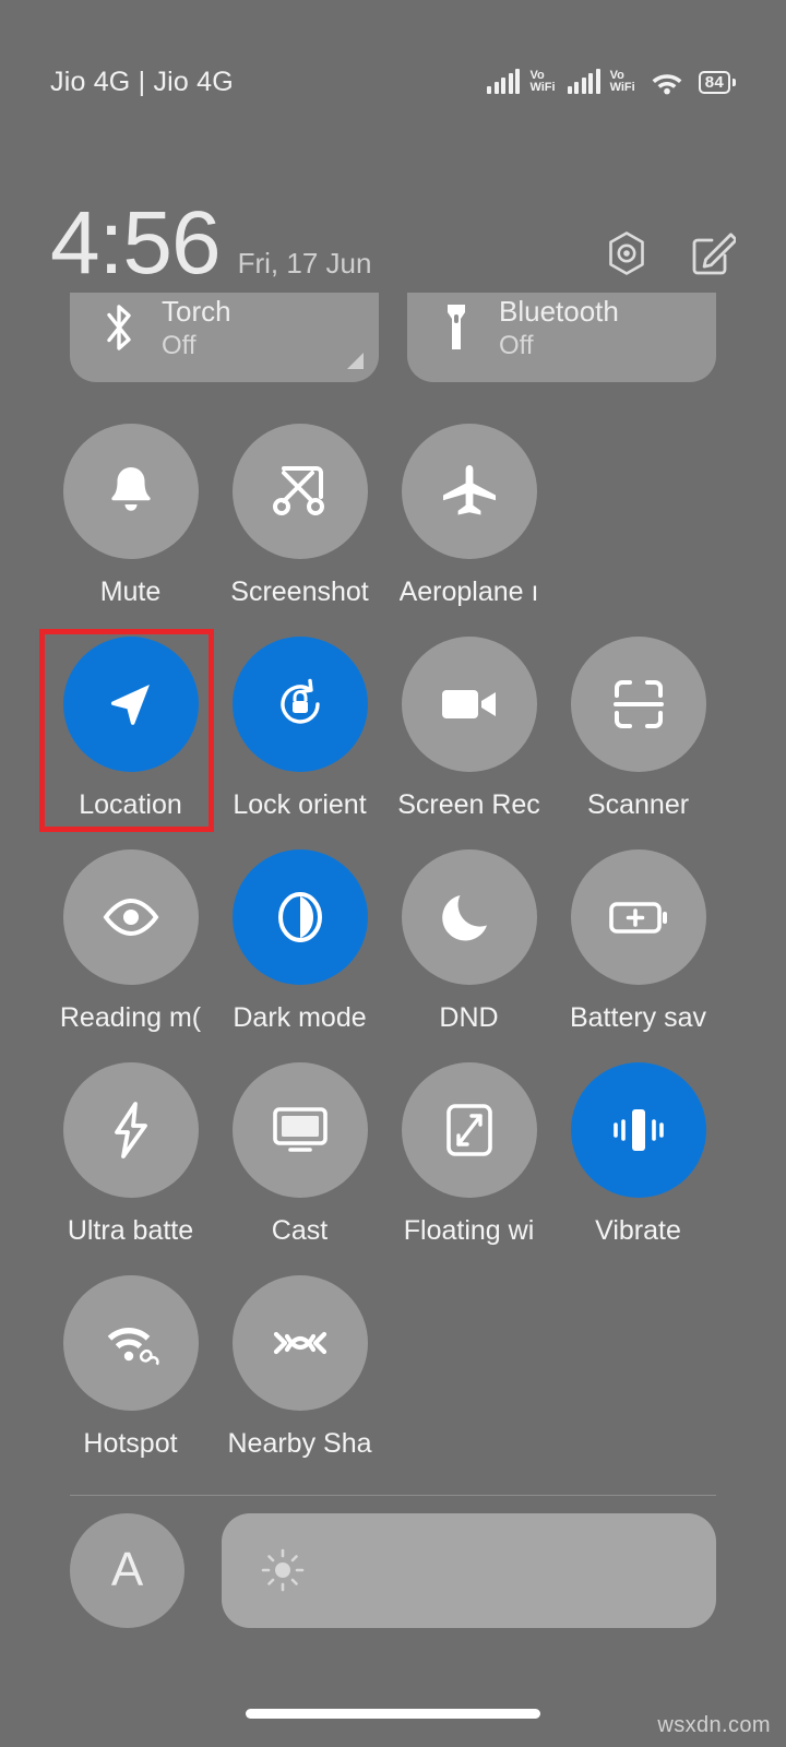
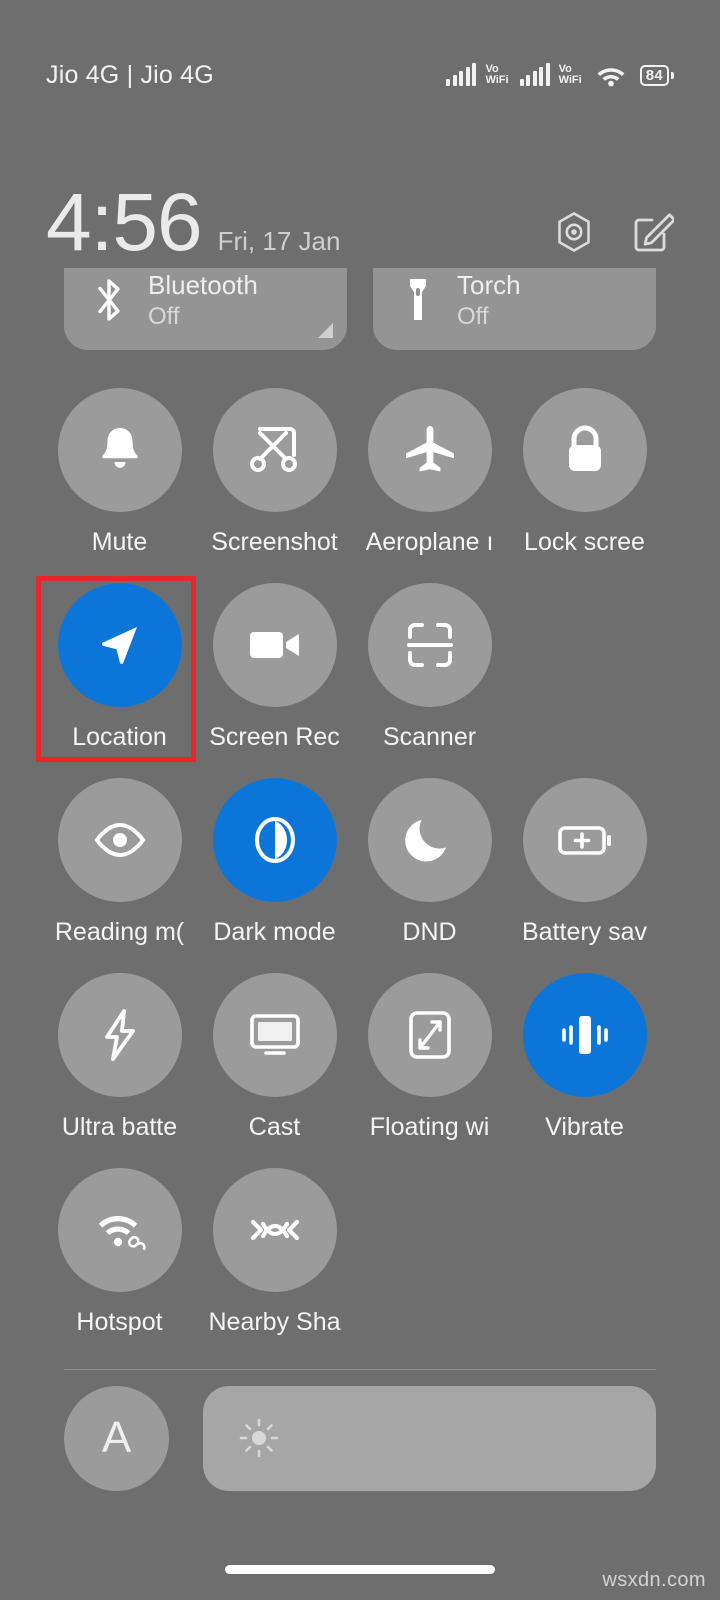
  Jio 4G | Jio 4G
  Vo
  WiFi
  Vo
  WiFi
  84
  4:56
- Fri, 17 Jun
+ Fri, 17 Jan
- Torch
+ Bluetooth
  Off
- Bluetooth
+ Torch
  Off
  Mute
  Screenshot
  Aeroplane ı
+ Lock scree
  Location
- Lock orient
  Screen Rec
  Scanner
  Reading m(
  Dark mode
  DND
  Battery sav
  Ultra batte
  Cast
  Floating wi
  Vibrate
  Hotspot
  Nearby Sha
  A
  wsxdn.com
